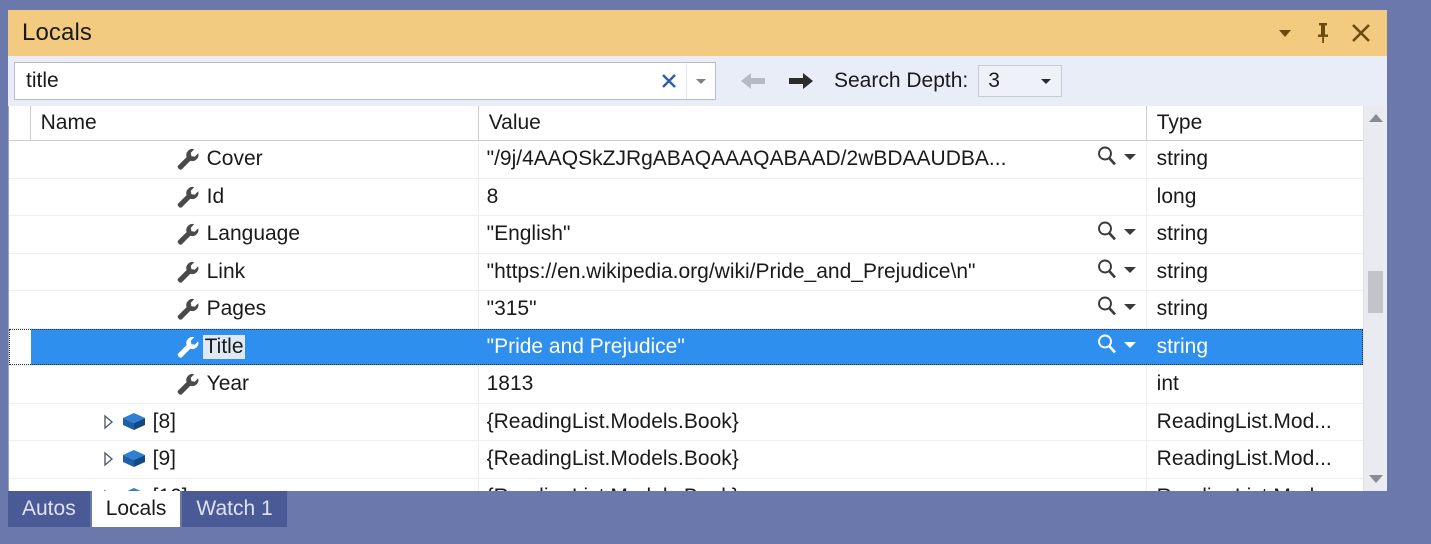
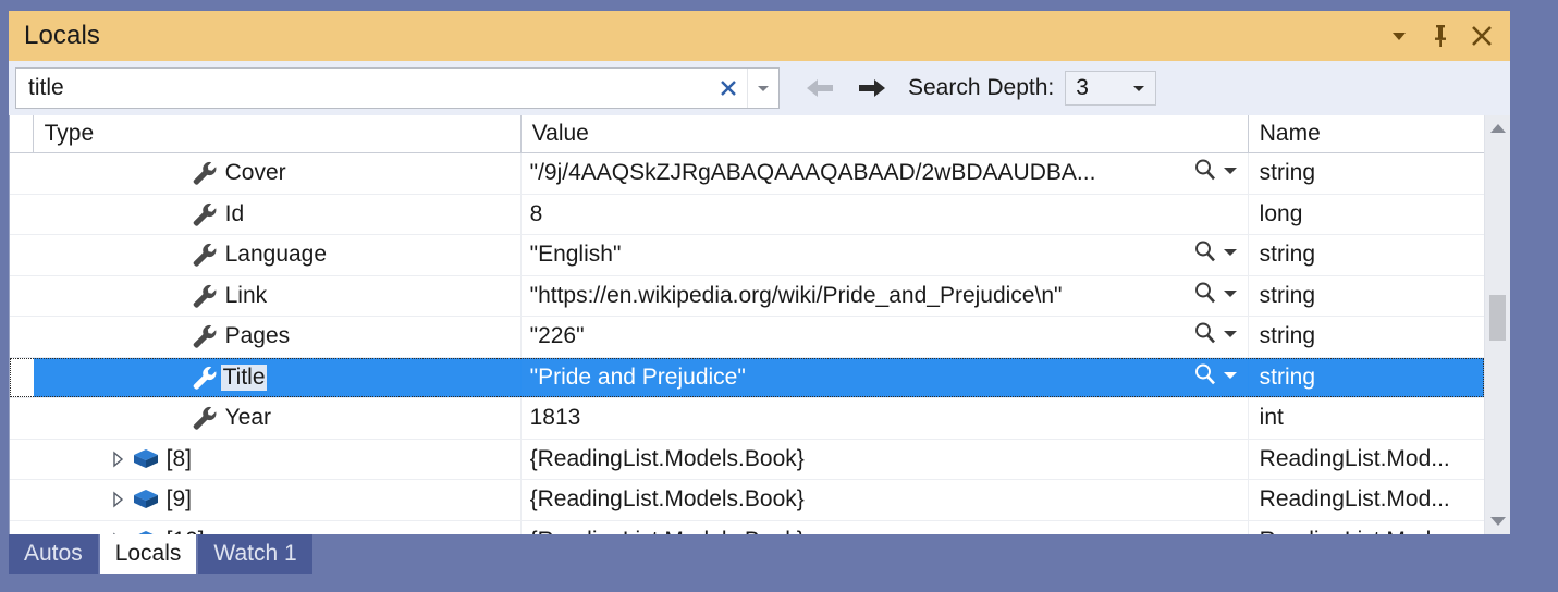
  Locals
  title
  Search Depth:
  3
- Name
+ Type
  Value
- Type
+ Name
  Cover
  "/9j/4AAQSkZJRgABAQAAAQABAAD/2wBDAAUDBA...
  string
  Id
  8
  long
  Language
  "English"
  string
  Link
  "https://en.wikipedia.org/wiki/Pride_and_Prejudice\n"
  string
  Pages
- "315"
+ "226"
  string
  Title
  "Pride and Prejudice"
  string
  Year
  1813
  int
  [8]
  {ReadingList.Models.Book}
  ReadingList.Mod...
  [9]
  {ReadingList.Models.Book}
  ReadingList.Mod...
  Autos
  Locals
  Watch 1
